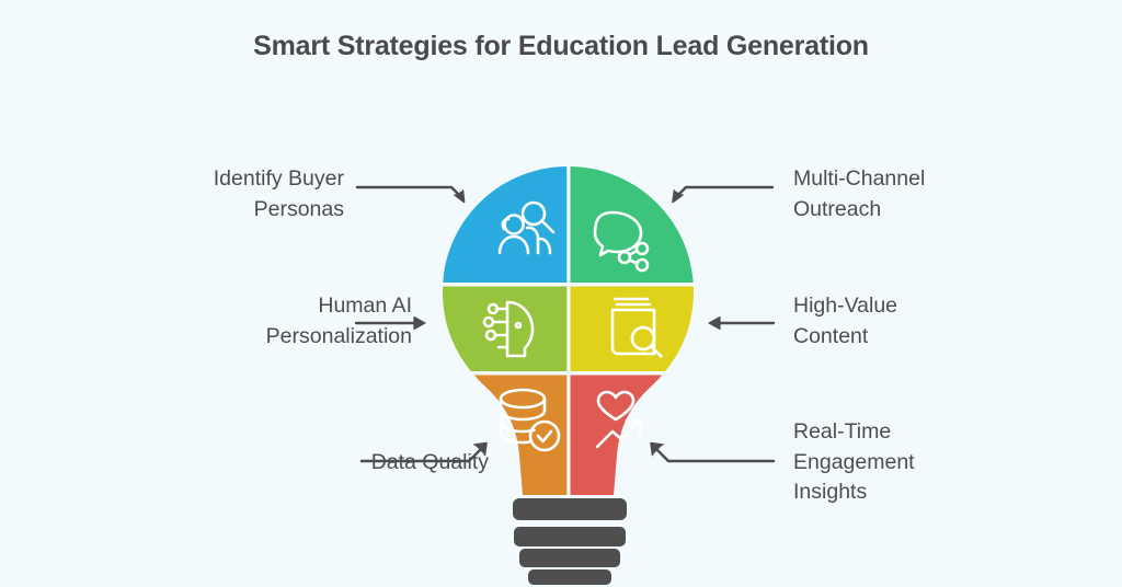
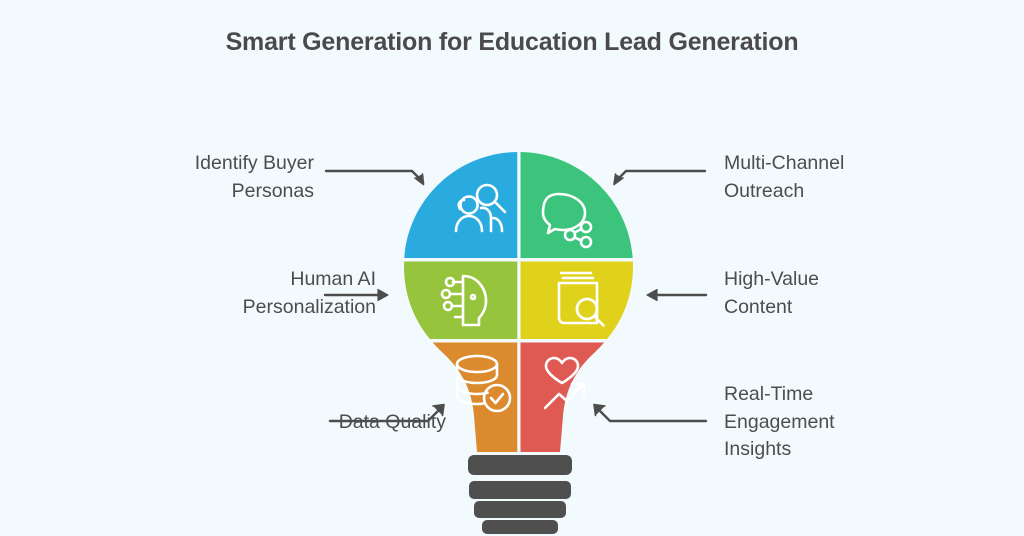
- Smart Strategies for Education Lead Generation
+ Smart Generation for Education Lead Generation
  Identify Buyer
  Personas
  Multi-Channel
  Outreach
  Human AI
  Personalization
  High-Value
  Content
  Data Quality
  Real-Time
  Engagement
  Insights
